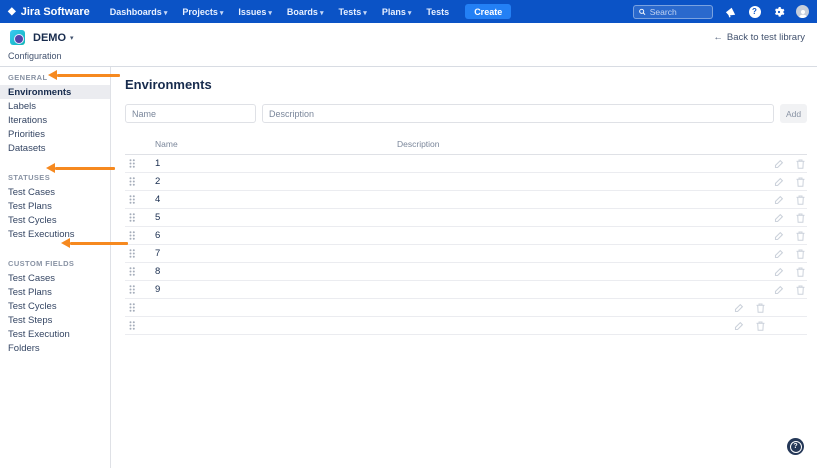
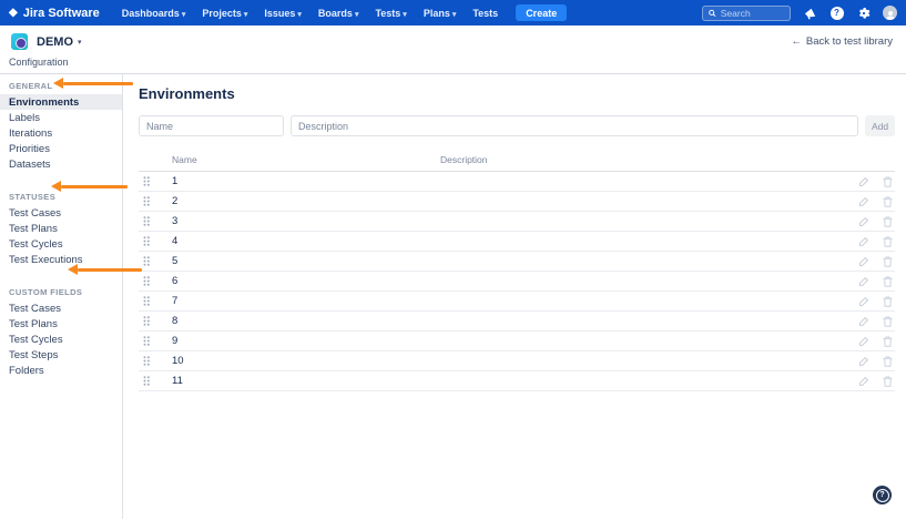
  ◆
  Jira Software
  Dashboards
  Projects
  Issues
  Boards
  Tests
  Plans
  Tests
  Create
  Search
  ?
  DEMO
  ←
  Back to test library
  Configuration
  GENERAL
  Environments
  Labels
  Iterations
  Priorities
  Datasets
  STATUSES
  Test Cases
  Test Plans
  Test Cycles
  Test Executions
  CUSTOM FIELDS
  Test Cases
  Test Plans
  Test Cycles
  Test Steps
- Test Execution
  Folders
  Environments
  Name
  Description
  Add
  Name
  Description
  1
  2
+ 3
  4
  5
  6
  7
  8
  9
+ 10
+ 11
